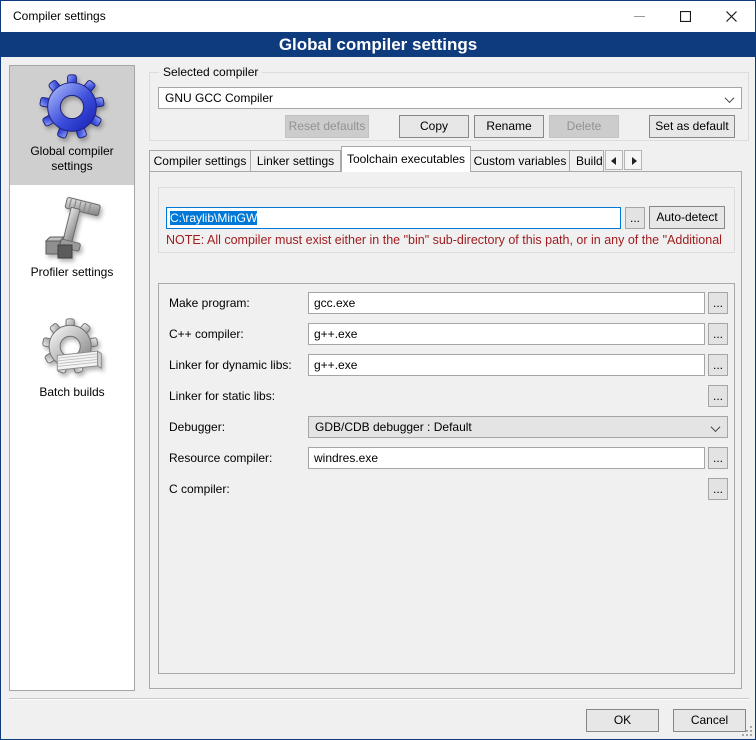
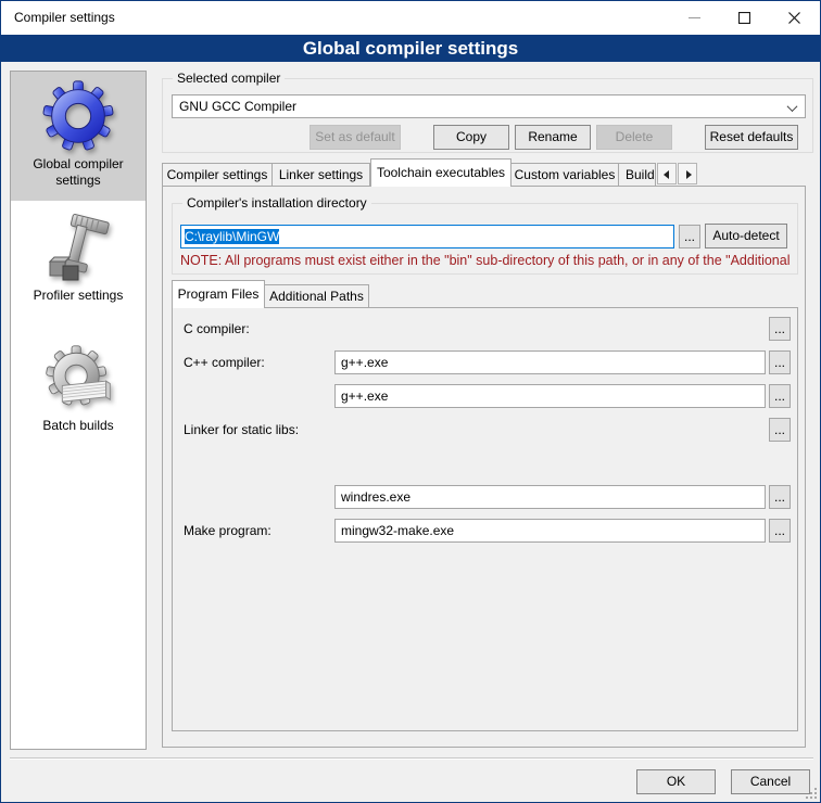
  Compiler settings
  Global compiler settings
  Global compiler settings
  Profiler settings
  Batch builds
  Selected compiler
  GNU GCC Compiler
- Reset defaults
+ Set as default
  Copy
  Rename
  Delete
- Set as default
+ Reset defaults
  Compiler settings
  Linker settings
  Toolchain executables
  Custom variables
+ Compiler's installation directory
  C:\raylib\MinGW
  ...
  Auto-detect
- NOTE: All compiler must exist either in the "bin" sub-directory of this path, or in any of the "Additional
+ NOTE: All programs must exist either in the "bin" sub-directory of this path, or in any of the "Additional
+ Program Files
+ Additional Paths
- Make program:
+ C compiler:
- gcc.exe
  ...
  C++ compiler:
  g++.exe
  ...
- Linker for dynamic libs:
  g++.exe
  ...
  Linker for static libs:
  ...
- Debugger:
- GDB/CDB debugger : Default
- Resource compiler:
  windres.exe
  ...
- C compiler:
+ Make program:
+ mingw32-make.exe
  ...
  OK
  Cancel
